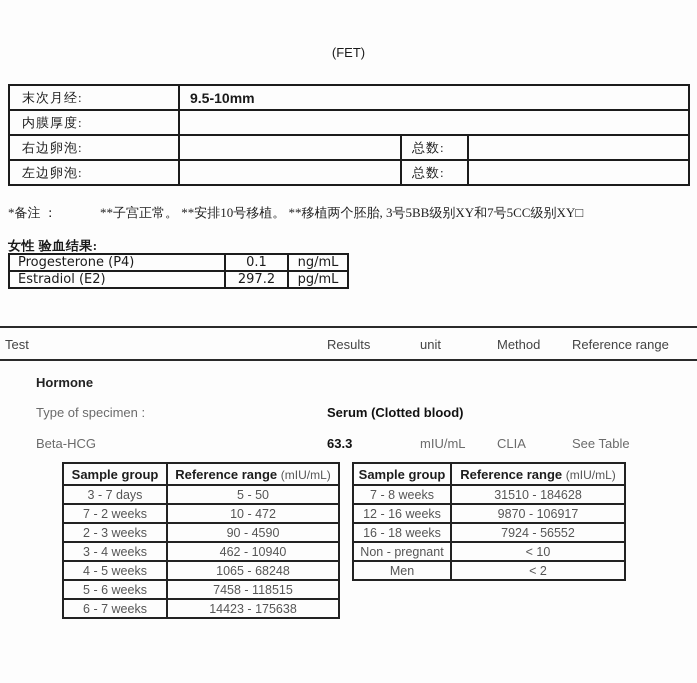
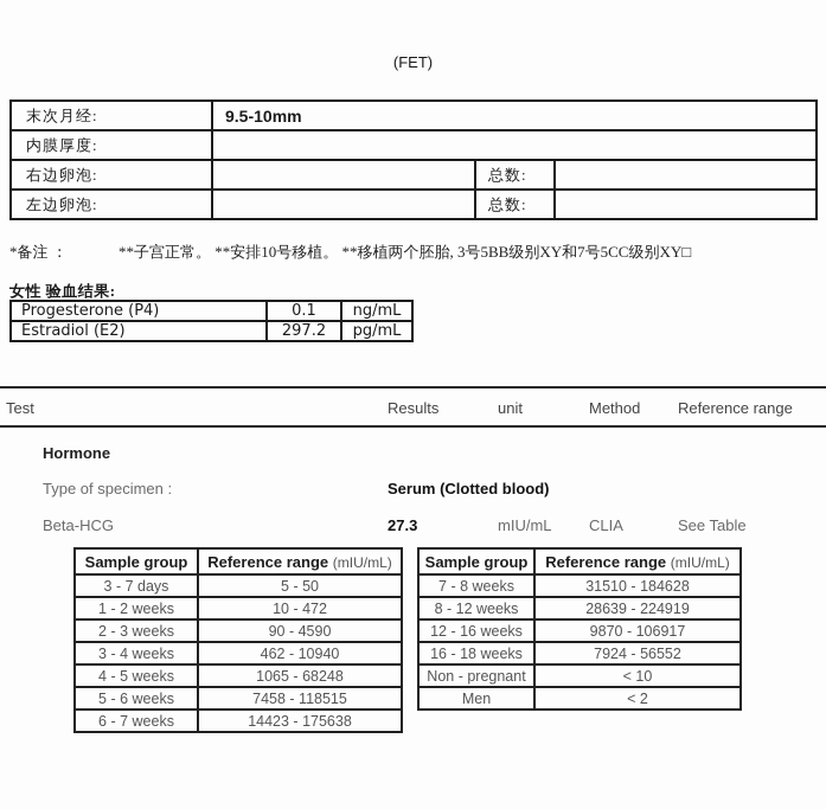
  (FET)
  末次月经:	9.5-10mm
  内膜厚度:
  右边卵泡:		总数:
  左边卵泡:		总数:
  *备注 ： **子宫正常。 **安排10号移植。 **移植两个胚胎, 3号5BB级别XY和7号5CC级别XY□
  女性 验血结果:
  Progesterone (P4)	0.1	ng/mL
  Estradiol (E2)	297.2	pg/mL
  Test
  Results
  unit
  Method
  Reference range
  Hormone
  Type of specimen :
  Serum (Clotted blood)
  Beta-HCG
- 63.3
+ 27.3
  mIU/mL
  CLIA
  See Table
  Sample group	Reference range (mIU/mL)
  3 - 7 days	5 - 50
- 7 - 2 weeks	10 - 472
+ 1 - 2 weeks	10 - 472
  2 - 3 weeks	90 - 4590
  3 - 4 weeks	462 - 10940
  4 - 5 weeks	1065 - 68248
  5 - 6 weeks	7458 - 118515
  6 - 7 weeks	14423 - 175638
  Sample group	Reference range (mIU/mL)
  7 - 8 weeks	31510 - 184628
+ 8 - 12 weeks	28639 - 224919
  12 - 16 weeks	9870 - 106917
  16 - 18 weeks	7924 - 56552
  Non - pregnant	< 10
  Men	< 2
